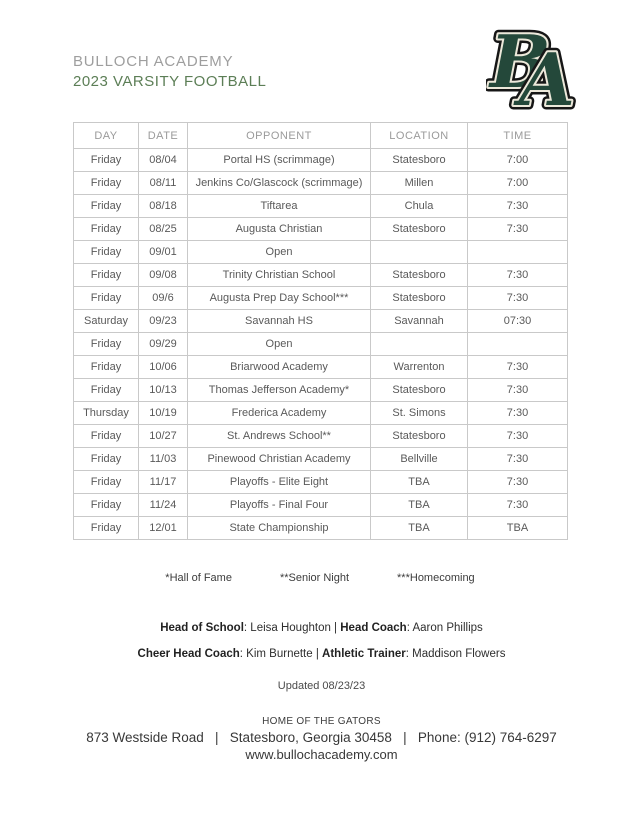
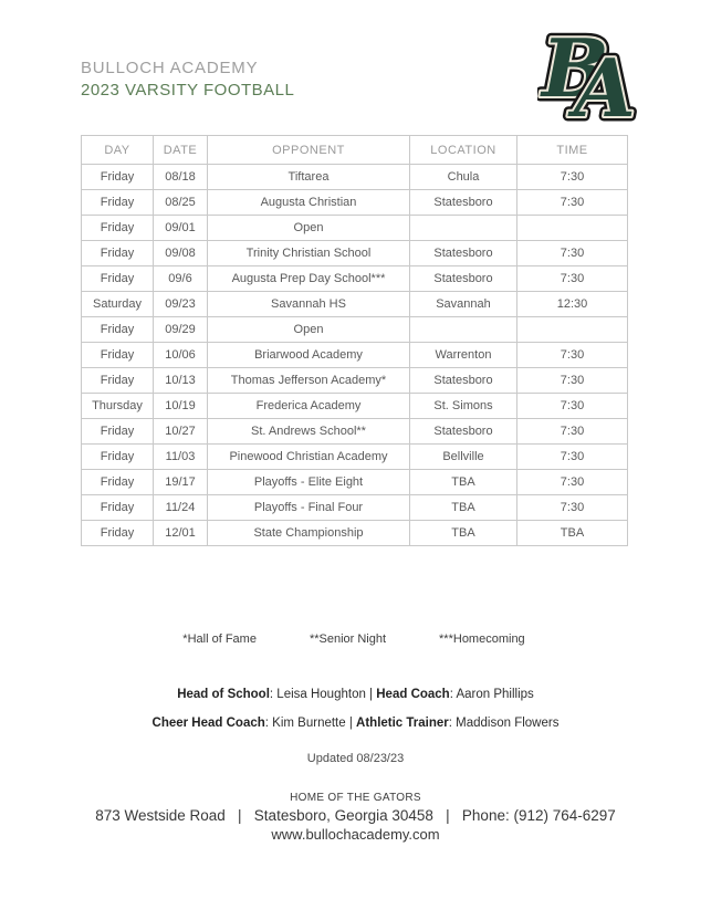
  BULLOCH ACADEMY
  2023 VARSITY FOOTBALL
  B
  A
  DAY	DATE	OPPONENT	LOCATION	TIME
- Friday	08/04	Portal HS (scrimmage)	Statesboro	7:00
- Friday	08/11	Jenkins Co/Glascock (scrimmage)	Millen	7:00
  Friday	08/18	Tiftarea	Chula	7:30
  Friday	08/25	Augusta Christian	Statesboro	7:30
  Friday	09/01	Open
  Friday	09/08	Trinity Christian School	Statesboro	7:30
  Friday	09/6	Augusta Prep Day School***	Statesboro	7:30
- Saturday	09/23	Savannah HS	Savannah	07:30
+ Saturday	09/23	Savannah HS	Savannah	12:30
  Friday	09/29	Open
  Friday	10/06	Briarwood Academy	Warrenton	7:30
  Friday	10/13	Thomas Jefferson Academy*	Statesboro	7:30
  Thursday	10/19	Frederica Academy	St. Simons	7:30
  Friday	10/27	St. Andrews School**	Statesboro	7:30
  Friday	11/03	Pinewood Christian Academy	Bellville	7:30
- Friday	11/17	Playoffs - Elite Eight	TBA	7:30
+ Friday	19/17	Playoffs - Elite Eight	TBA	7:30
  Friday	11/24	Playoffs - Final Four	TBA	7:30
  Friday	12/01	State Championship	TBA	TBA
  *Hall of Fame
  **Senior Night
  ***Homecoming
  Head of School: Leisa Houghton | Head Coach: Aaron Phillips
  Cheer Head Coach: Kim Burnette | Athletic Trainer: Maddison Flowers
  Updated 08/23/23
  HOME OF THE GATORS
  873 Westside Road | Statesboro, Georgia 30458 | Phone: (912) 764-6297
  www.bullochacademy.com
